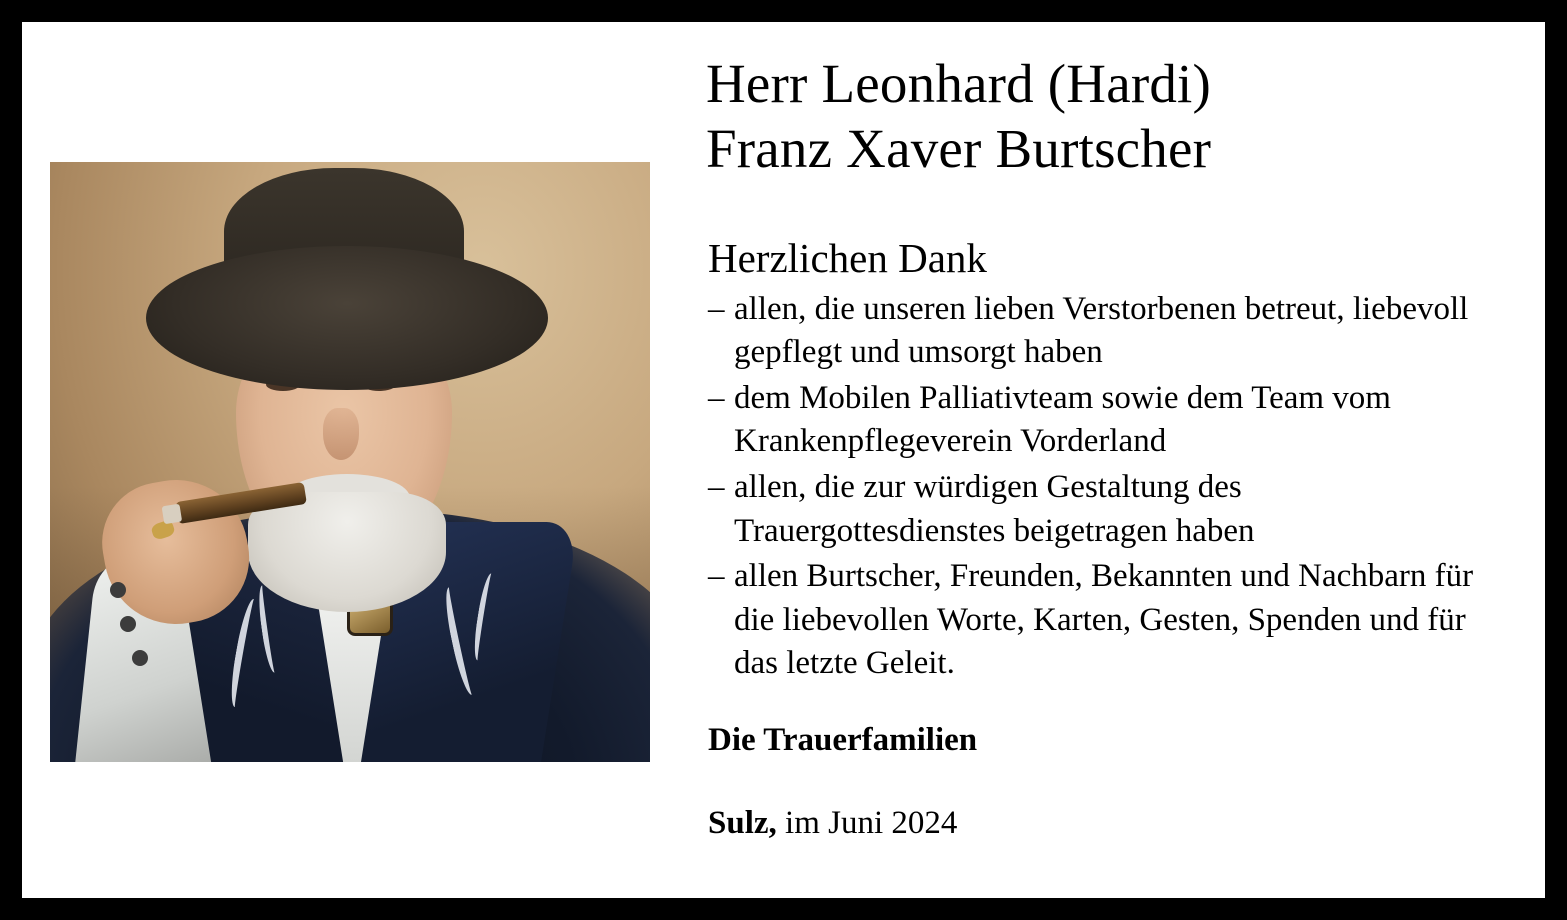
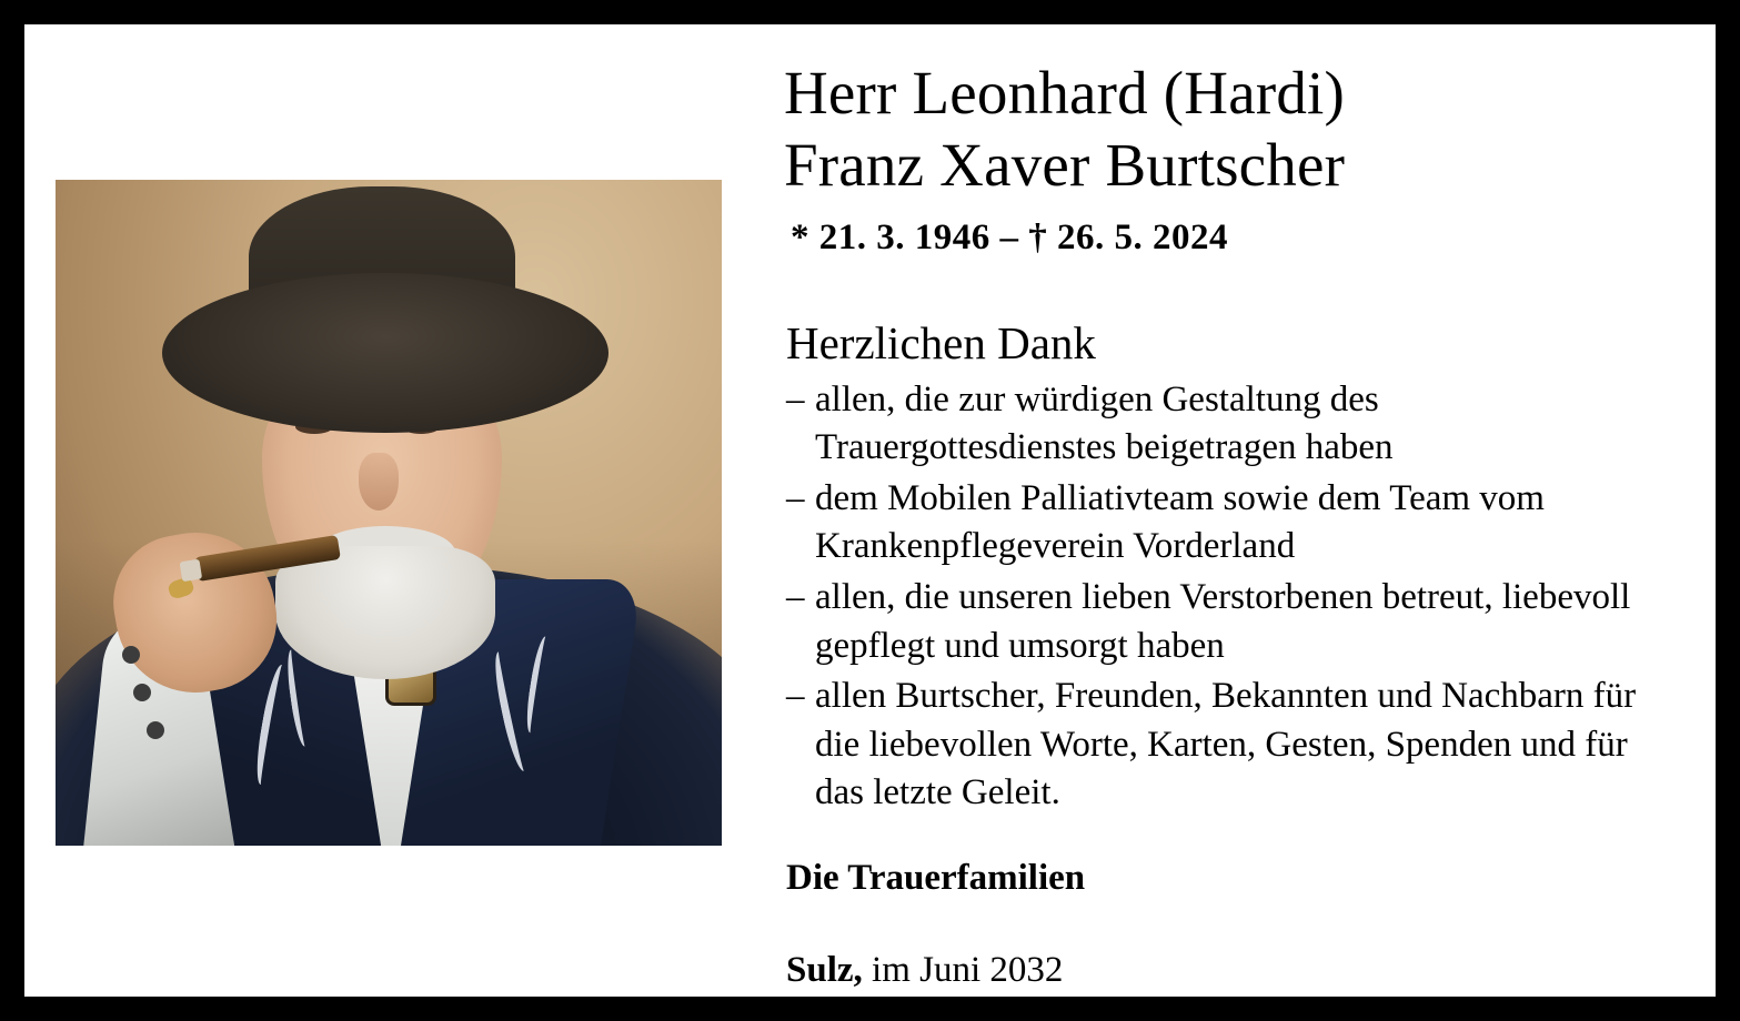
  Herr Leonhard (Hardi)
  Franz Xaver Burtscher
+ * 21. 3. 1946 – † 26. 5. 2024
  Herzlichen Dank
  –
- allen, die unseren lieben Verstorbenen betreut, liebevoll gepflegt und umsorgt haben
+ allen, die zur würdigen Gestaltung des Trauergottesdienstes beigetragen haben
  –
  dem Mobilen Palliativteam sowie dem Team vom Krankenpflegeverein Vorderland
  –
- allen, die zur würdigen Gestaltung des Trauergottesdienstes beigetragen haben
+ allen, die unseren lieben Verstorbenen betreut, liebevoll gepflegt und umsorgt haben
  –
  allen Burtscher, Freunden, Bekannten und Nachbarn für die liebevollen Worte, Karten, Gesten, Spenden und für das letzte Geleit.
  Die Trauerfamilien
- Sulz, im Juni 2024
+ Sulz, im Juni 2032
